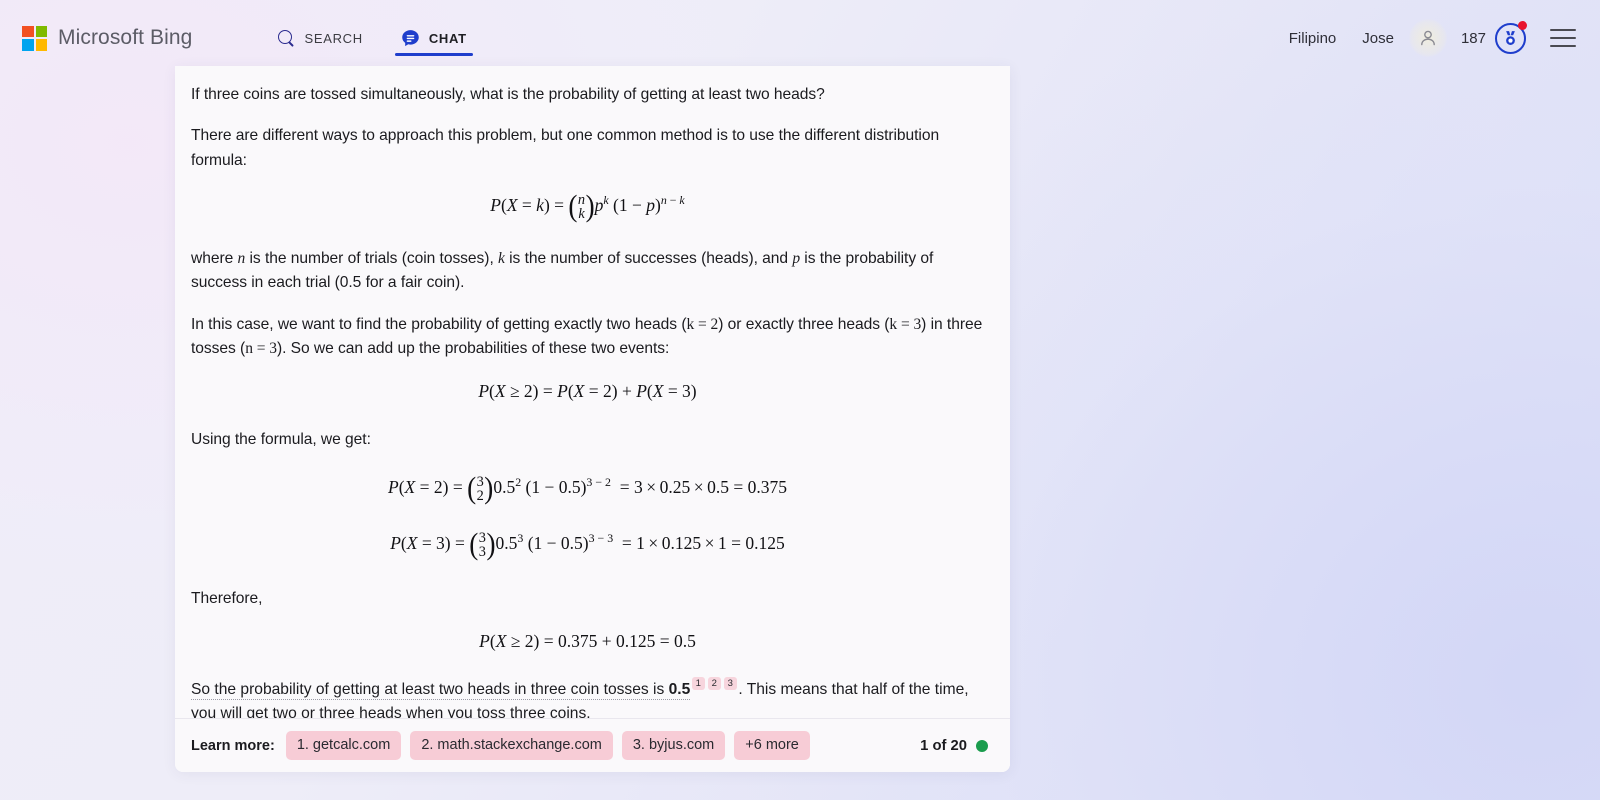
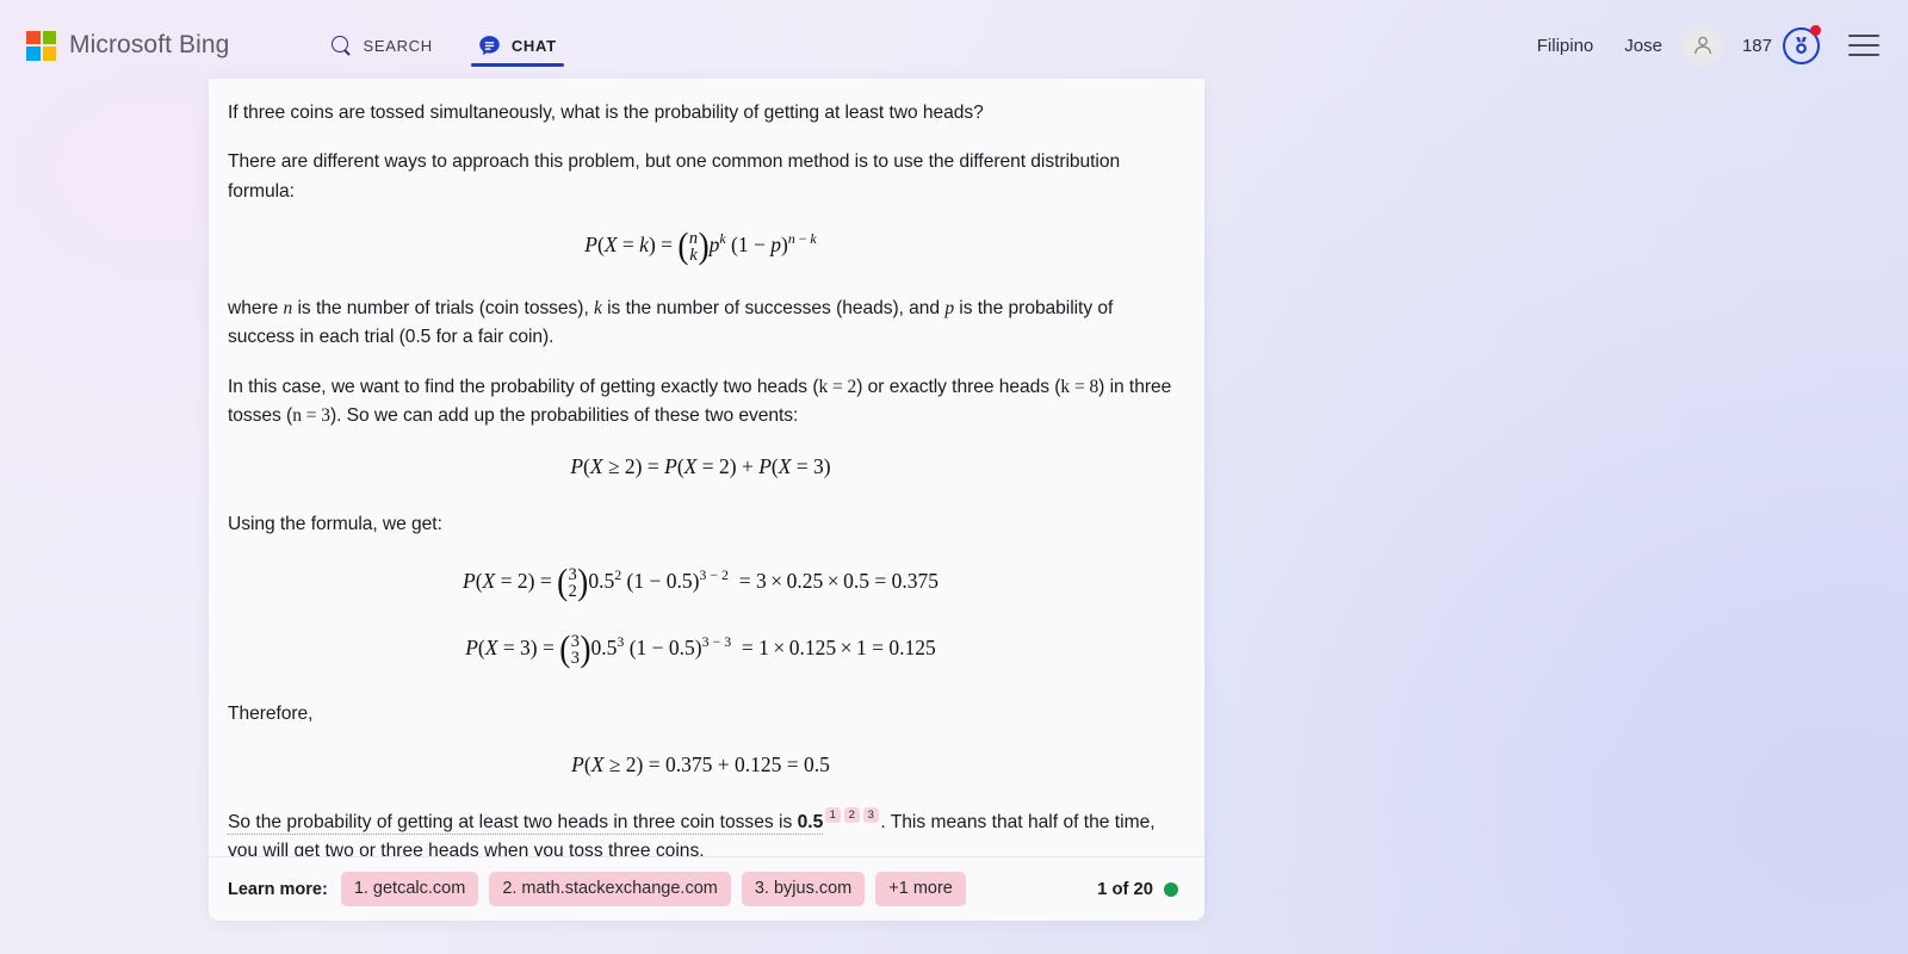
  Microsoft Bing
  SEARCH
  CHAT
  Filipino
  Jose
  187
  If three coins are tossed simultaneously, what is the probability of getting at least two heads?
  There are different ways to approach this problem, but one common method is to use the different distribution formula:
  P(X = k) =
  (
  n
  k
  )
  pk (1 − p)n − k
  where n is the number of trials (coin tosses), k is the number of successes (heads), and p is the probability of success in each trial (0.5 for a fair coin).
- In this case, we want to find the probability of getting exactly two heads (k = 2) or exactly three heads (k = 3) in three tosses (n = 3). So we can add up the probabilities of these two events:
+ In this case, we want to find the probability of getting exactly two heads (k = 2) or exactly three heads (k = 8) in three tosses (n = 3). So we can add up the probabilities of these two events:
  P(X ≥ 2) = P(X = 2) + P(X = 3)
  Using the formula, we get:
  P(X = 2) =
  (
  3
  2
  )
  0.52 (1 − 0.5)3 − 2 = 3 × 0.25 × 0.5 = 0.375
  P(X = 3) =
  (
  3
  3
  )
  0.53 (1 − 0.5)3 − 3 = 1 × 0.125 × 1 = 0.125
  Therefore,
  P(X ≥ 2) = 0.375 + 0.125 = 0.5
  So the probability of getting at least two heads in three coin tosses is 0.5 1 2 3. This means that half of the time, you will get two or three heads when you toss three coins.
  Learn more:
  1. getcalc.com
  2. math.stackexchange.com
  3. byjus.com
- +6 more
+ +1 more
  1 of 20
